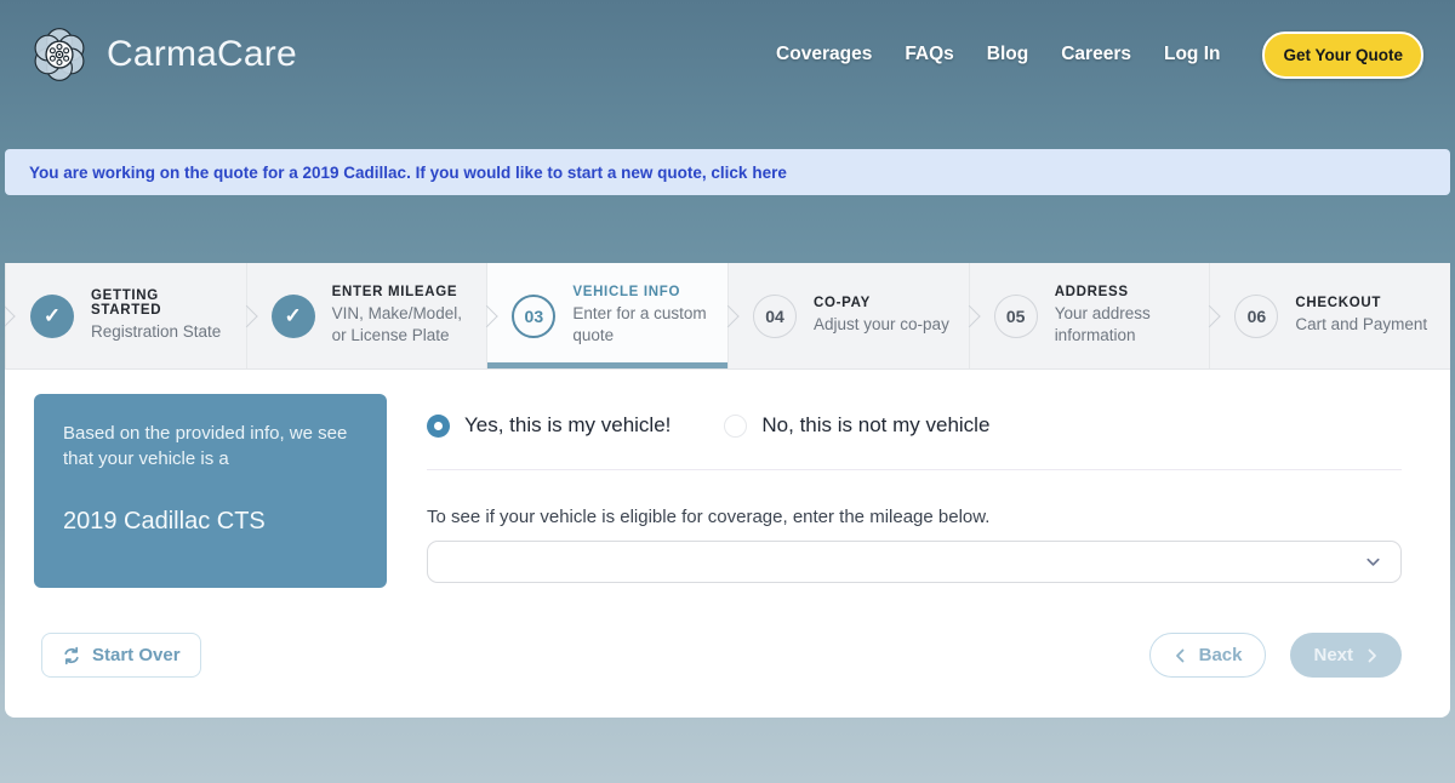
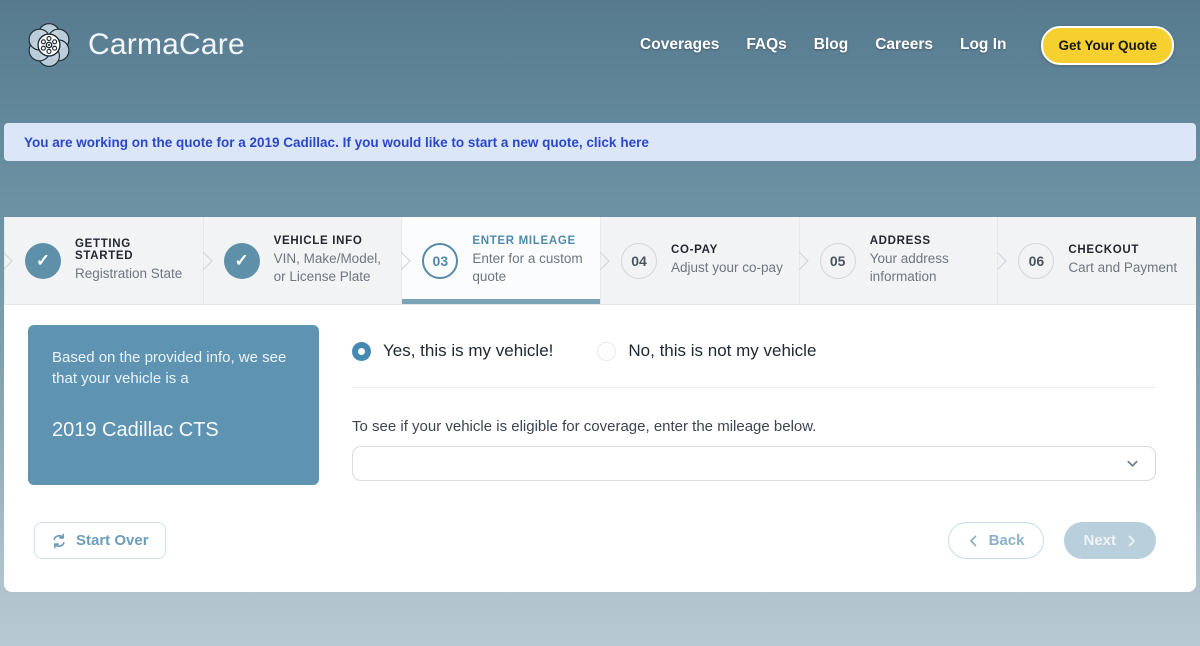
  CarmaCare
  Coverages
  FAQs
  Blog
  Careers
  Log In
  Get Your Quote
  You are working on the quote for a 2019 Cadillac. If you would like to start a new quote, click
  here
  ✓
  GETTING STARTED
  Registration State
  ✓
- ENTER MILEAGE
+ VEHICLE INFO
  VIN, Make/Model, or License Plate
  03
- VEHICLE INFO
+ ENTER MILEAGE
  Enter for a custom quote
  04
  CO-PAY
  Adjust your co-pay
  05
  ADDRESS
  Your address information
  06
  CHECKOUT
  Cart and Payment
  Based on the provided info, we see that your vehicle is a
  2019 Cadillac CTS
  Yes, this is my vehicle!
  No, this is not my vehicle
  To see if your vehicle is eligible for coverage, enter the mileage below.
  Start Over
  Back
  Next
